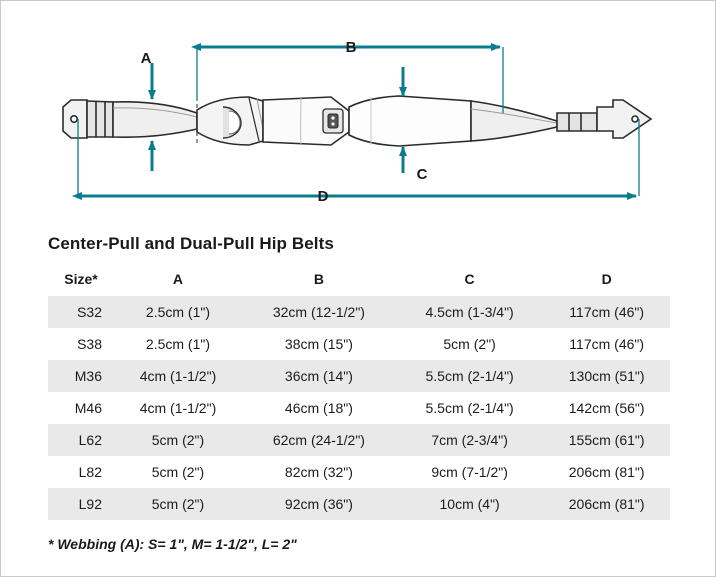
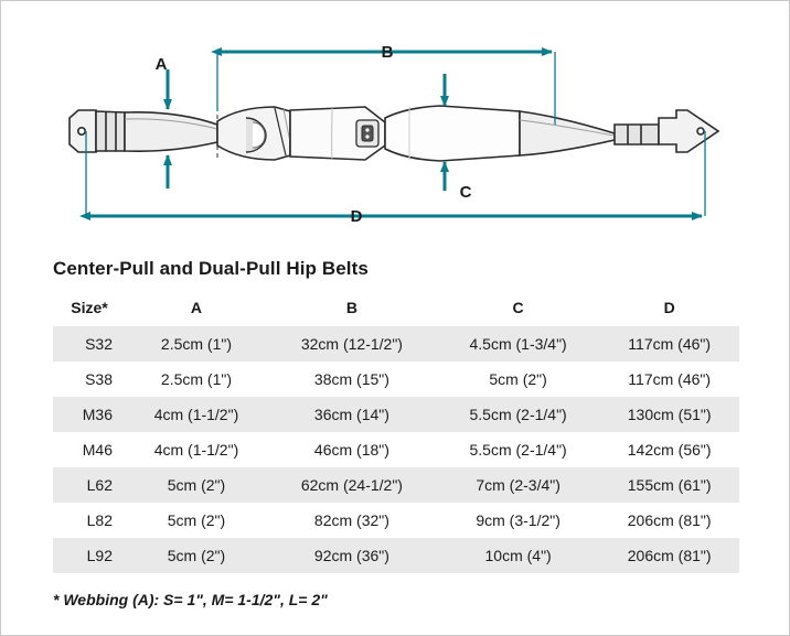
  A
  B
  C
  D
  Center-Pull and Dual-Pull Hip Belts
  Size*	A	B	C	D
  S32	2.5cm (1")	32cm (12-1/2")	4.5cm (1-3/4")	117cm (46")
  S38	2.5cm (1")	38cm (15")	5cm (2")	117cm (46")
  M36	4cm (1-1/2")	36cm (14")	5.5cm (2-1/4")	130cm (51")
  M46	4cm (1-1/2")	46cm (18")	5.5cm (2-1/4")	142cm (56")
  L62	5cm (2")	62cm (24-1/2")	7cm (2-3/4")	155cm (61")
- L82	5cm (2")	82cm (32")	9cm (7-1/2")	206cm (81")
+ L82	5cm (2")	82cm (32")	9cm (3-1/2")	206cm (81")
  L92	5cm (2")	92cm (36")	10cm (4")	206cm (81")
  * Webbing (A): S= 1", M= 1-1/2", L= 2"
